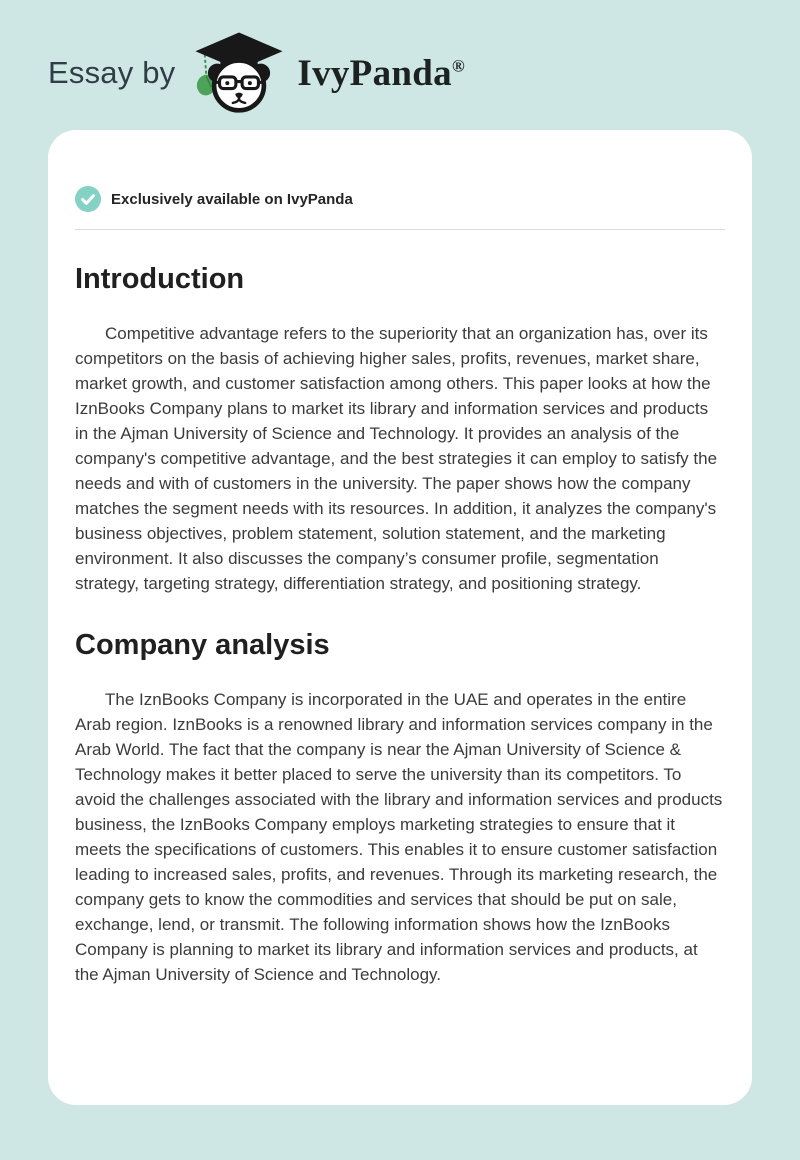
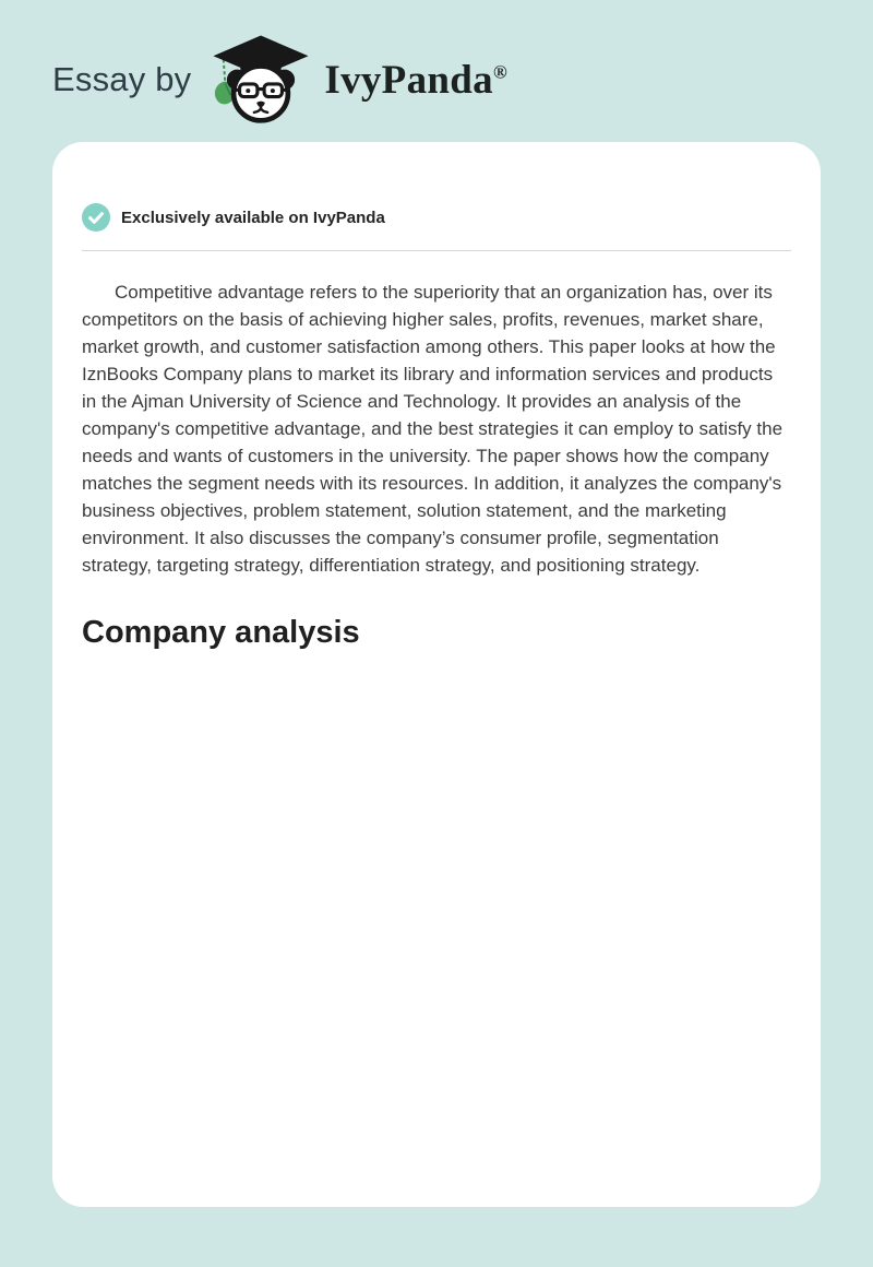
  Essay by
  IvyPanda®
  Exclusively available on IvyPanda
- Introduction
- Competitive advantage refers to the superiority that an organization has, over its competitors on the basis of achieving higher sales, profits, revenues, market share, market growth, and customer satisfaction among others. This paper looks at how the IznBooks Company plans to market its library and information services and products in the Ajman University of Science and Technology. It provides an analysis of the company's competitive advantage, and the best strategies it can employ to satisfy the needs and with of customers in the university. The paper shows how the company matches the segment needs with its resources. In addition, it analyzes the company's business objectives, problem statement, solution statement, and the marketing environment. It also discusses the company’s consumer profile, segmentation strategy, targeting strategy, differentiation strategy, and positioning strategy.
+ Competitive advantage refers to the superiority that an organization has, over its competitors on the basis of achieving higher sales, profits, revenues, market share, market growth, and customer satisfaction among others. This paper looks at how the IznBooks Company plans to market its library and information services and products in the Ajman University of Science and Technology. It provides an analysis of the company's competitive advantage, and the best strategies it can employ to satisfy the needs and wants of customers in the university. The paper shows how the company matches the segment needs with its resources. In addition, it analyzes the company's business objectives, problem statement, solution statement, and the marketing environment. It also discusses the company’s consumer profile, segmentation strategy, targeting strategy, differentiation strategy, and positioning strategy.
  Company analysis
- The IznBooks Company is incorporated in the UAE and operates in the entire Arab region. IznBooks is a renowned library and information services company in the Arab World. The fact that the company is near the Ajman University of Science & Technology makes it better placed to serve the university than its competitors. To avoid the challenges associated with the library and information services and products business, the IznBooks Company employs marketing strategies to ensure that it meets the specifications of customers. This enables it to ensure customer satisfaction leading to increased sales, profits, and revenues. Through its marketing research, the company gets to know the commodities and services that should be put on sale, exchange, lend, or transmit. The following information shows how the IznBooks Company is planning to market its library and information services and products, at the Ajman University of Science and Technology.
